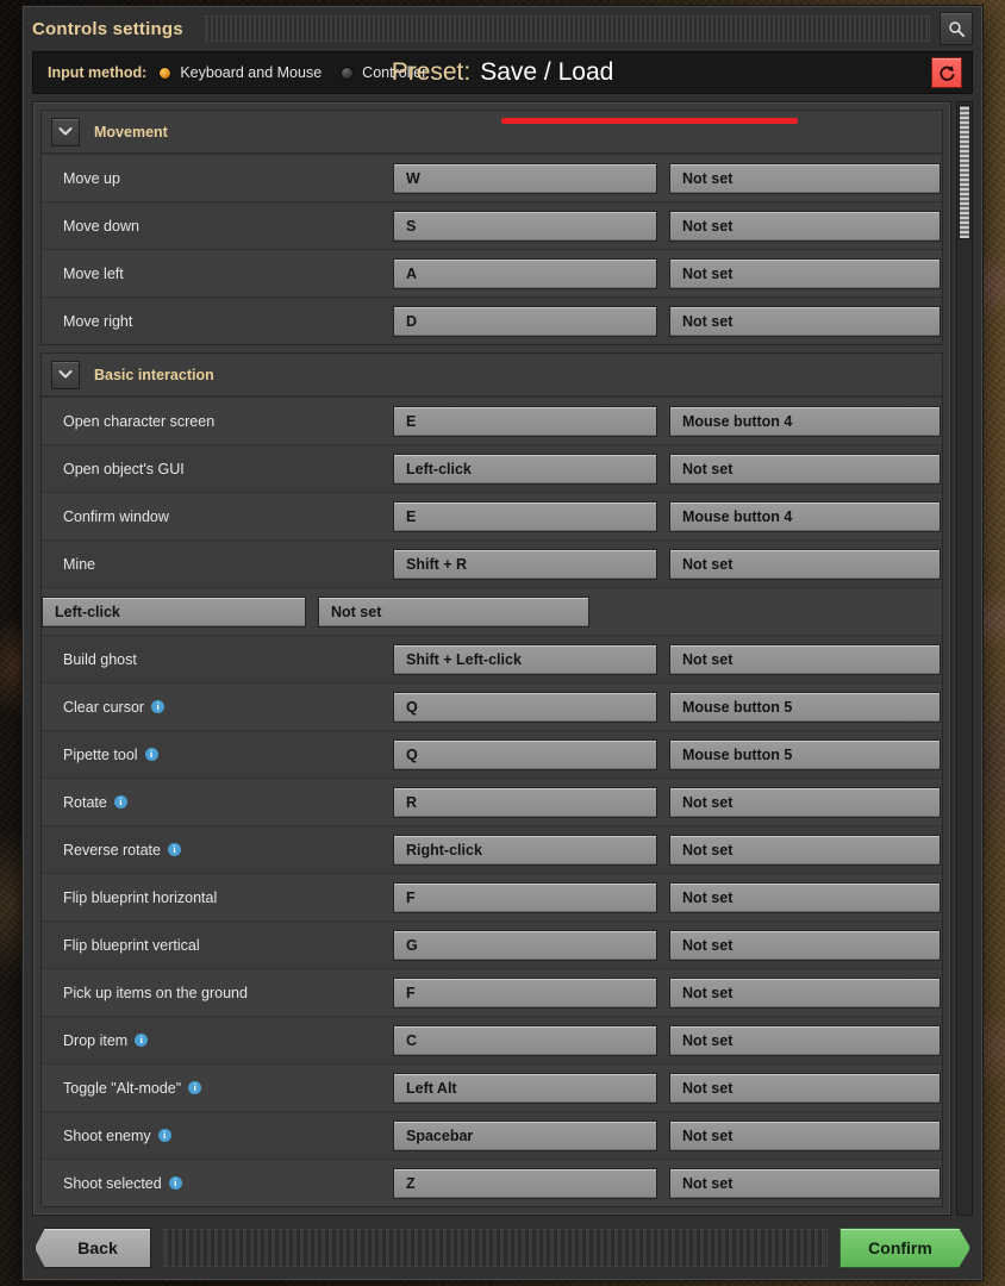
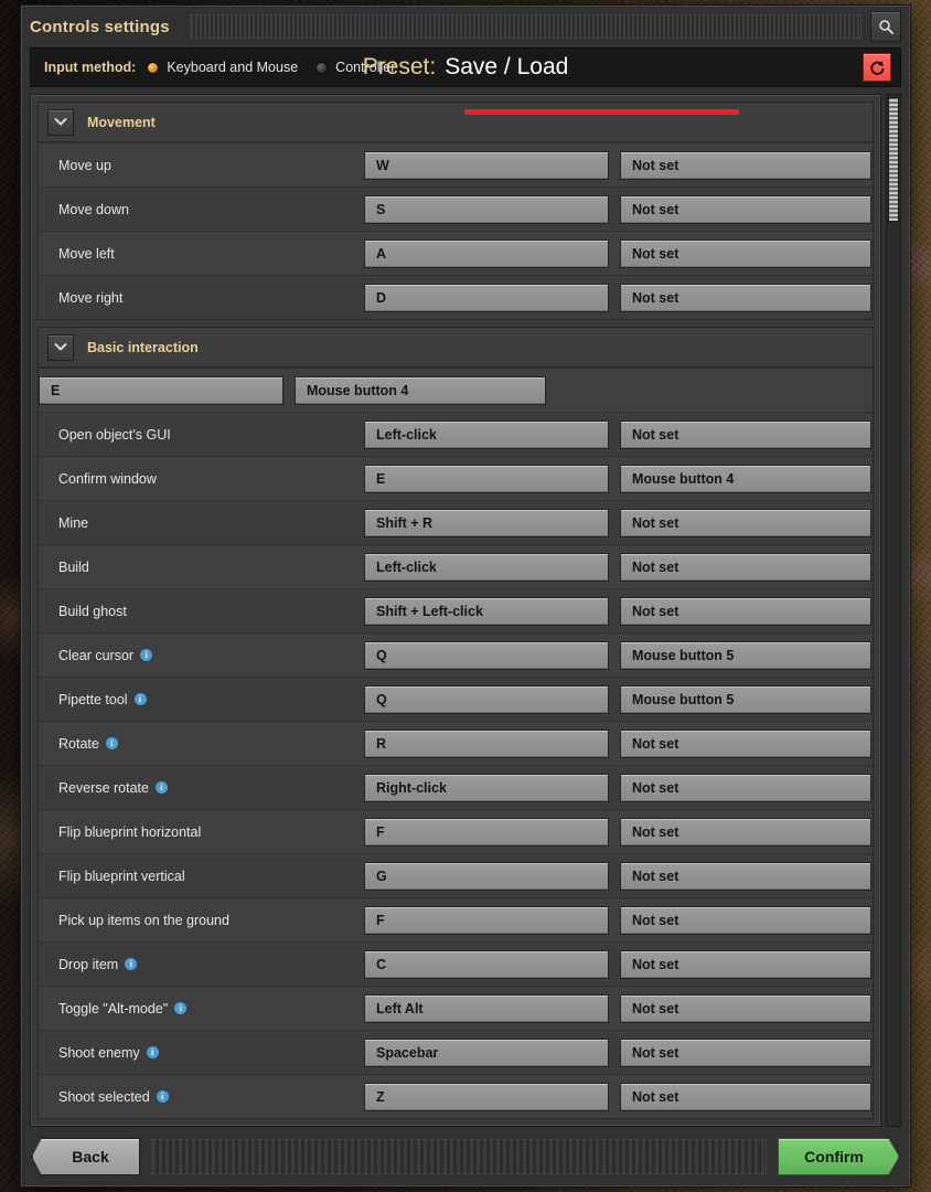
  Controls settings
  Input method:
  Keyboard and Mouse
  Controller
  Preset:
  Save / Load
  Movement
  Move up
  W
  Not set
  Move down
  S
  Not set
  Move left
  A
  Not set
  Move right
  D
  Not set
  Basic interaction
- Open character screen
  E
  Mouse button 4
  Open object's GUI
  Left-click
  Not set
  Confirm window
  E
  Mouse button 4
  Mine
  Shift + R
  Not set
+ Build
  Left-click
  Not set
  Build ghost
  Shift + Left-click
  Not set
  Clear cursor
  i
  Q
  Mouse button 5
  Pipette tool
  i
  Q
  Mouse button 5
  Rotate
  i
  R
  Not set
  Reverse rotate
  i
  Right-click
  Not set
  Flip blueprint horizontal
  F
  Not set
  Flip blueprint vertical
  G
  Not set
  Pick up items on the ground
  F
  Not set
  Drop item
  i
  C
  Not set
  Toggle "Alt-mode"
  i
  Left Alt
  Not set
  Shoot enemy
  i
  Spacebar
  Not set
  Shoot selected
  i
  Z
  Not set
  Back
  Confirm
